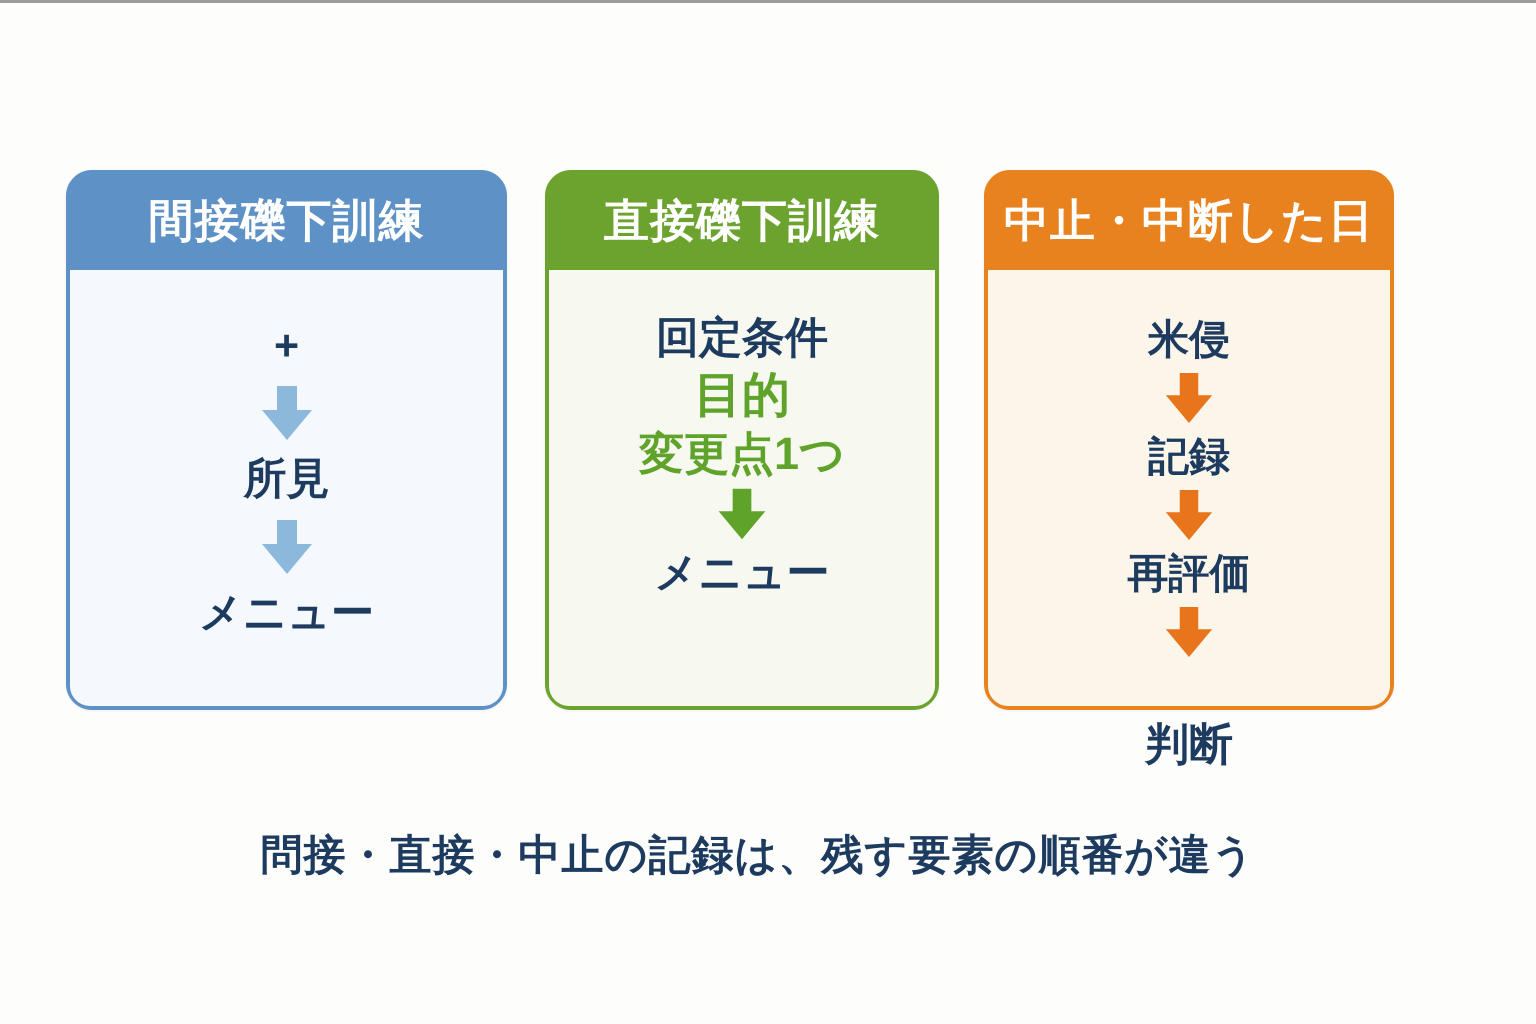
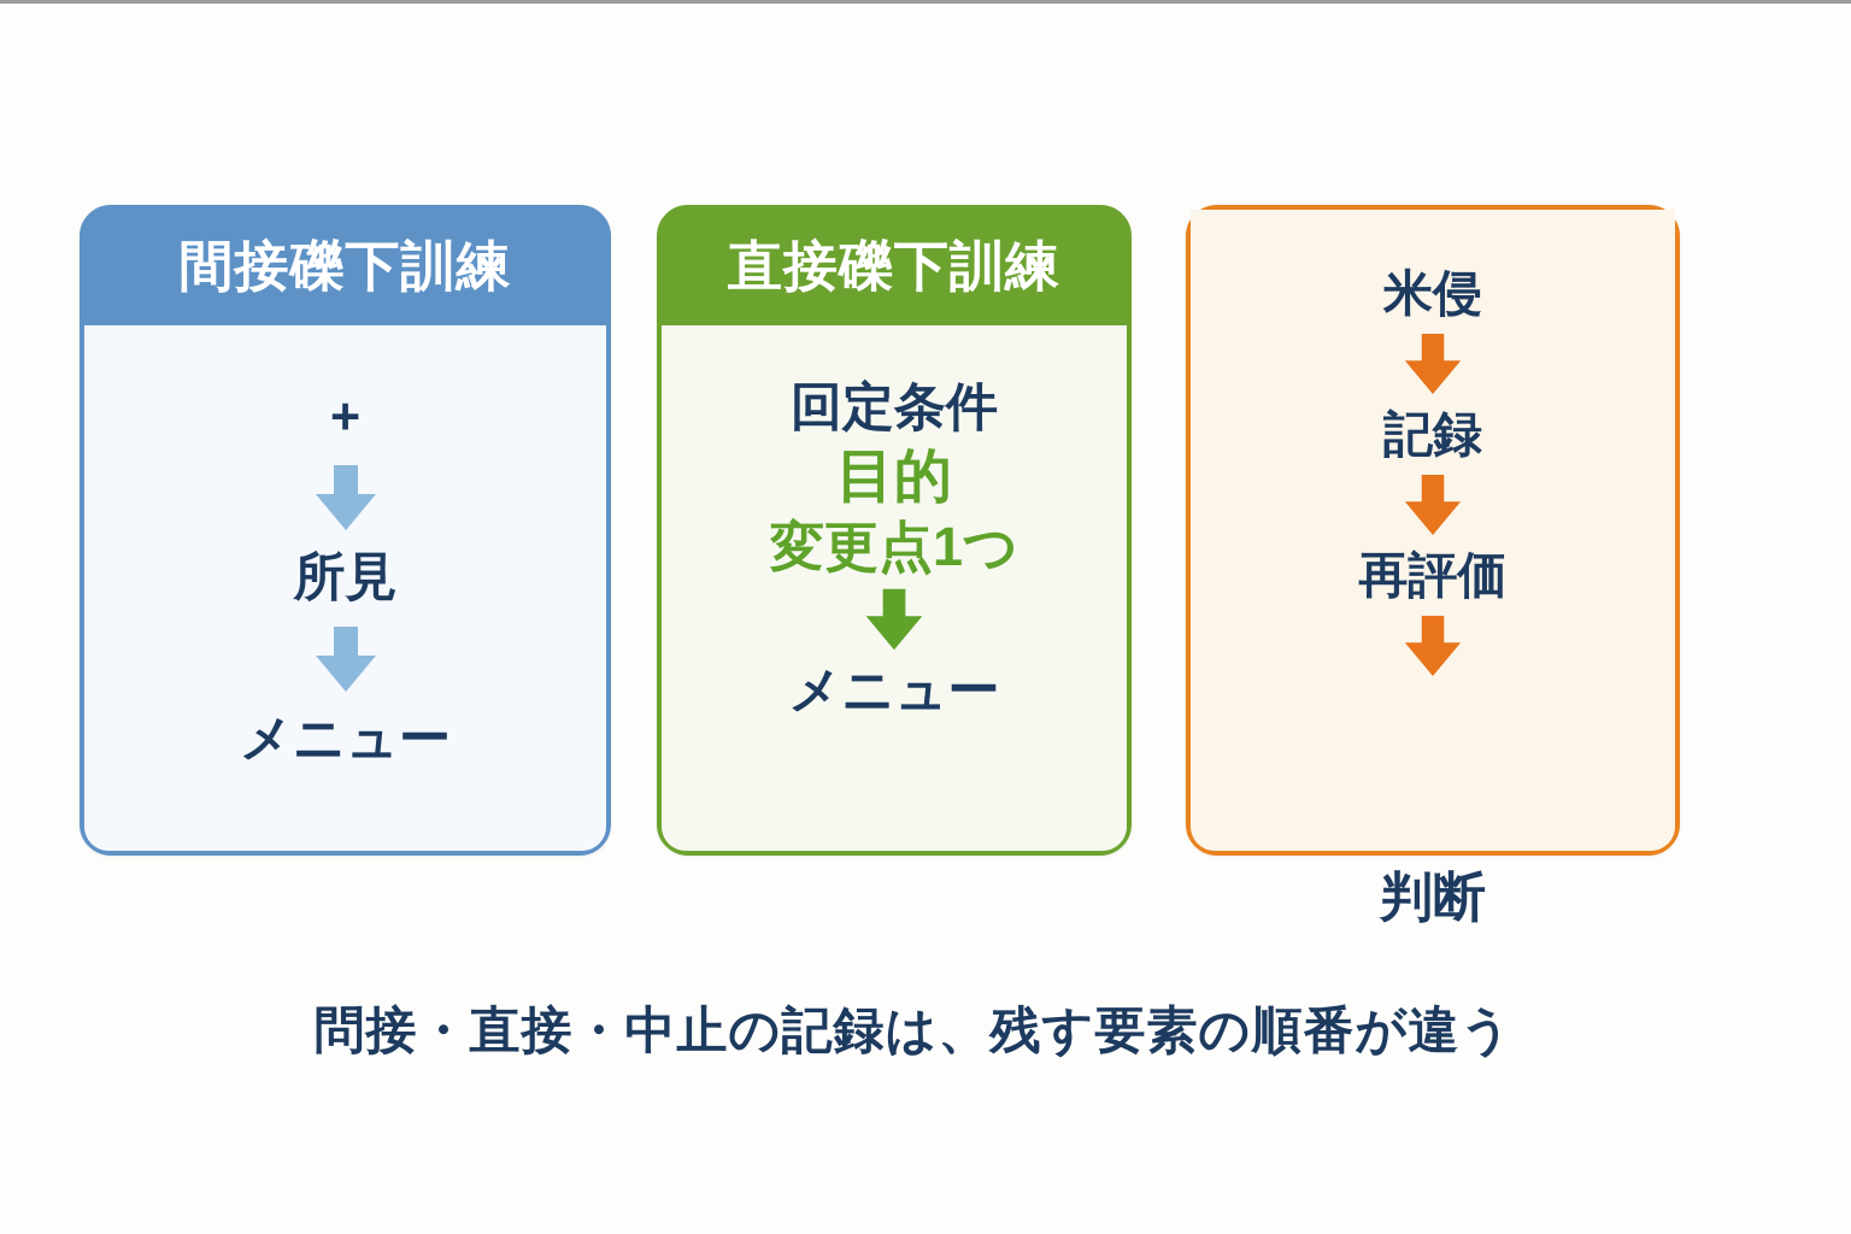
  間接礫下訓練
  +
  所見
  メニュー
  直接礫下訓練
  回定条件
  目的
  変更点1つ
  メニュー
- 中止・中断した日
  米侵
  記録
  再評価
  判断
  問接・直接・中止の記録は、残す要素の順番が違う
